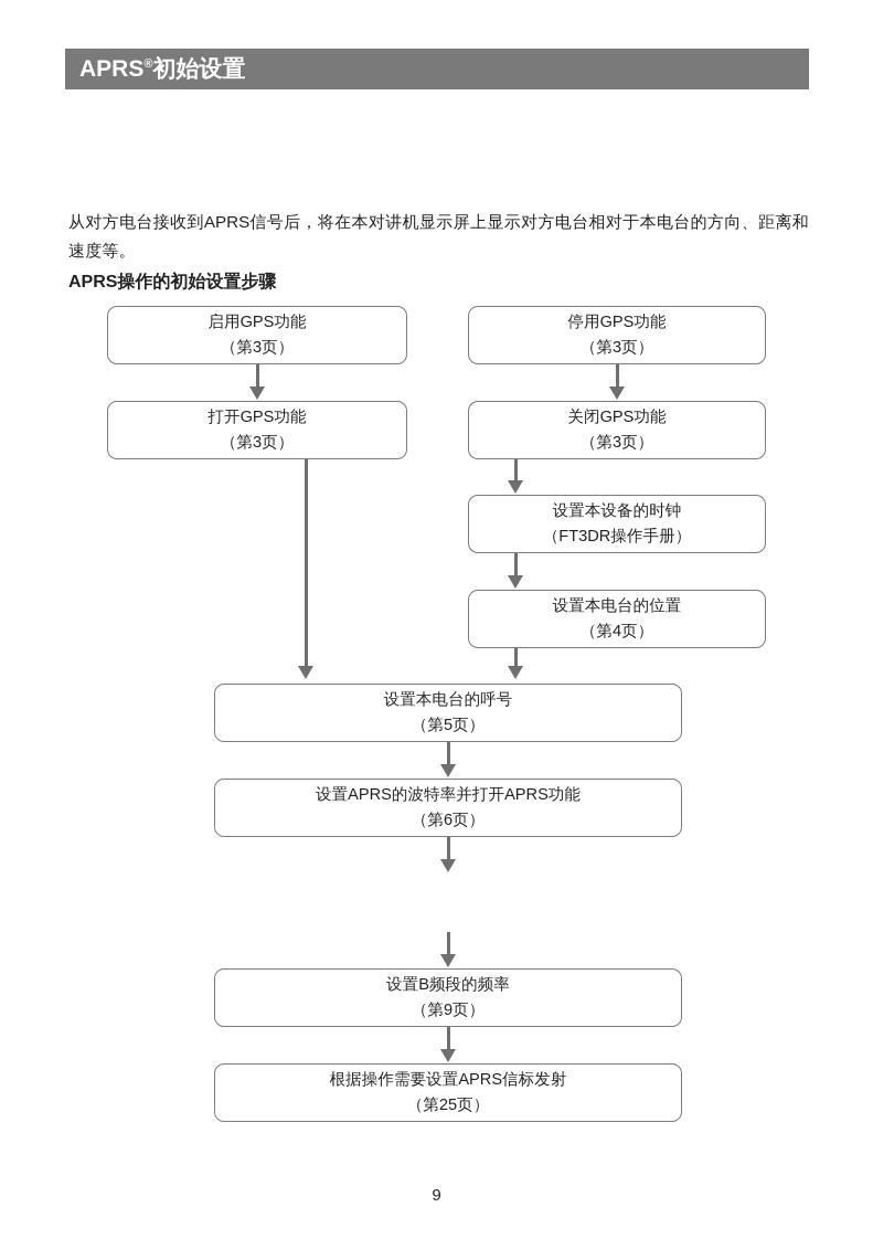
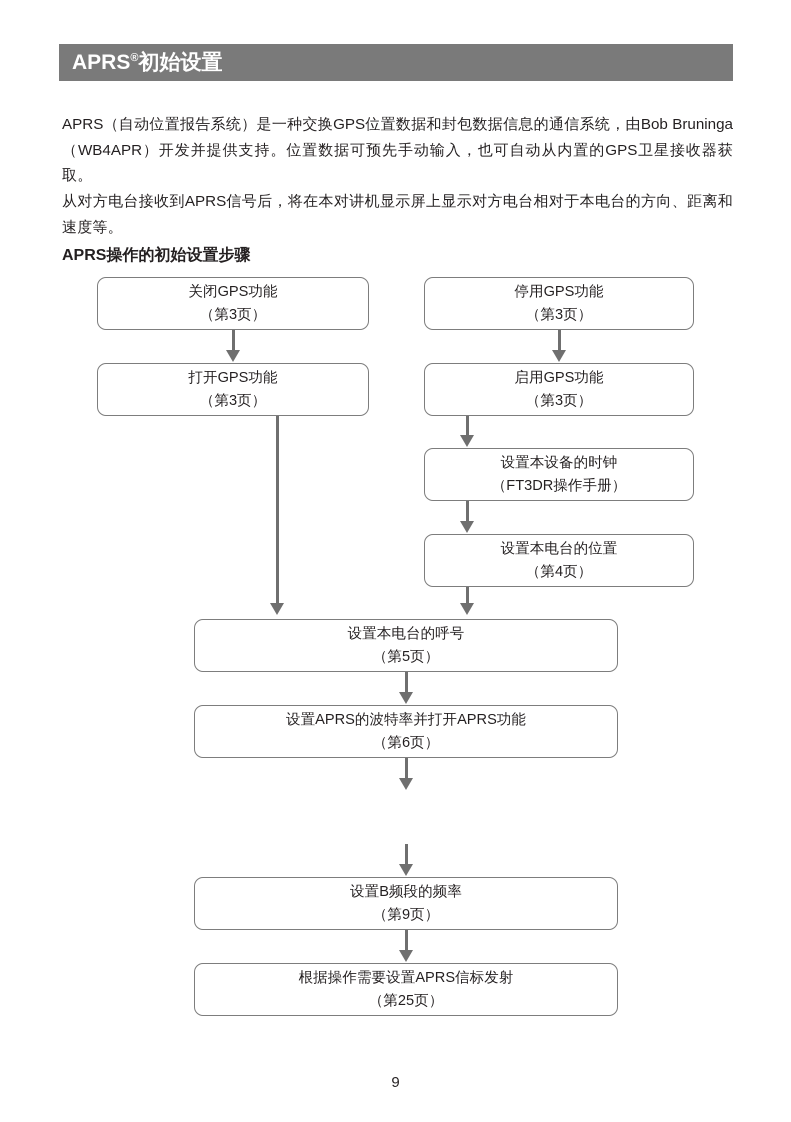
  APRS®初始设置
+ APRS（自动位置报告系统）是一种交换GPS位置数据和封包数据信息的通信系统，由Bob Bruninga（WB4APR）开发并提供支持。位置数据可预先手动输入，也可自动从内置的GPS卫星接收器获取。
  从对方电台接收到APRS信号后，将在本对讲机显示屏上显示对方电台相对于本电台的方向、距离和速度等。
  APRS操作的初始设置步骤
- 启用GPS功能
+ 关闭GPS功能
  （第3页）
  停用GPS功能
  （第3页）
  打开GPS功能
  （第3页）
- 关闭GPS功能
+ 启用GPS功能
  （第3页）
  设置本设备的时钟
  （FT3DR操作手册）
  设置本电台的位置
  （第4页）
  设置本电台的呼号
  （第5页）
  设置APRS的波特率并打开APRS功能
  （第6页）
  设置B频段的频率
  （第9页）
  根据操作需要设置APRS信标发射
  （第25页）
  9
